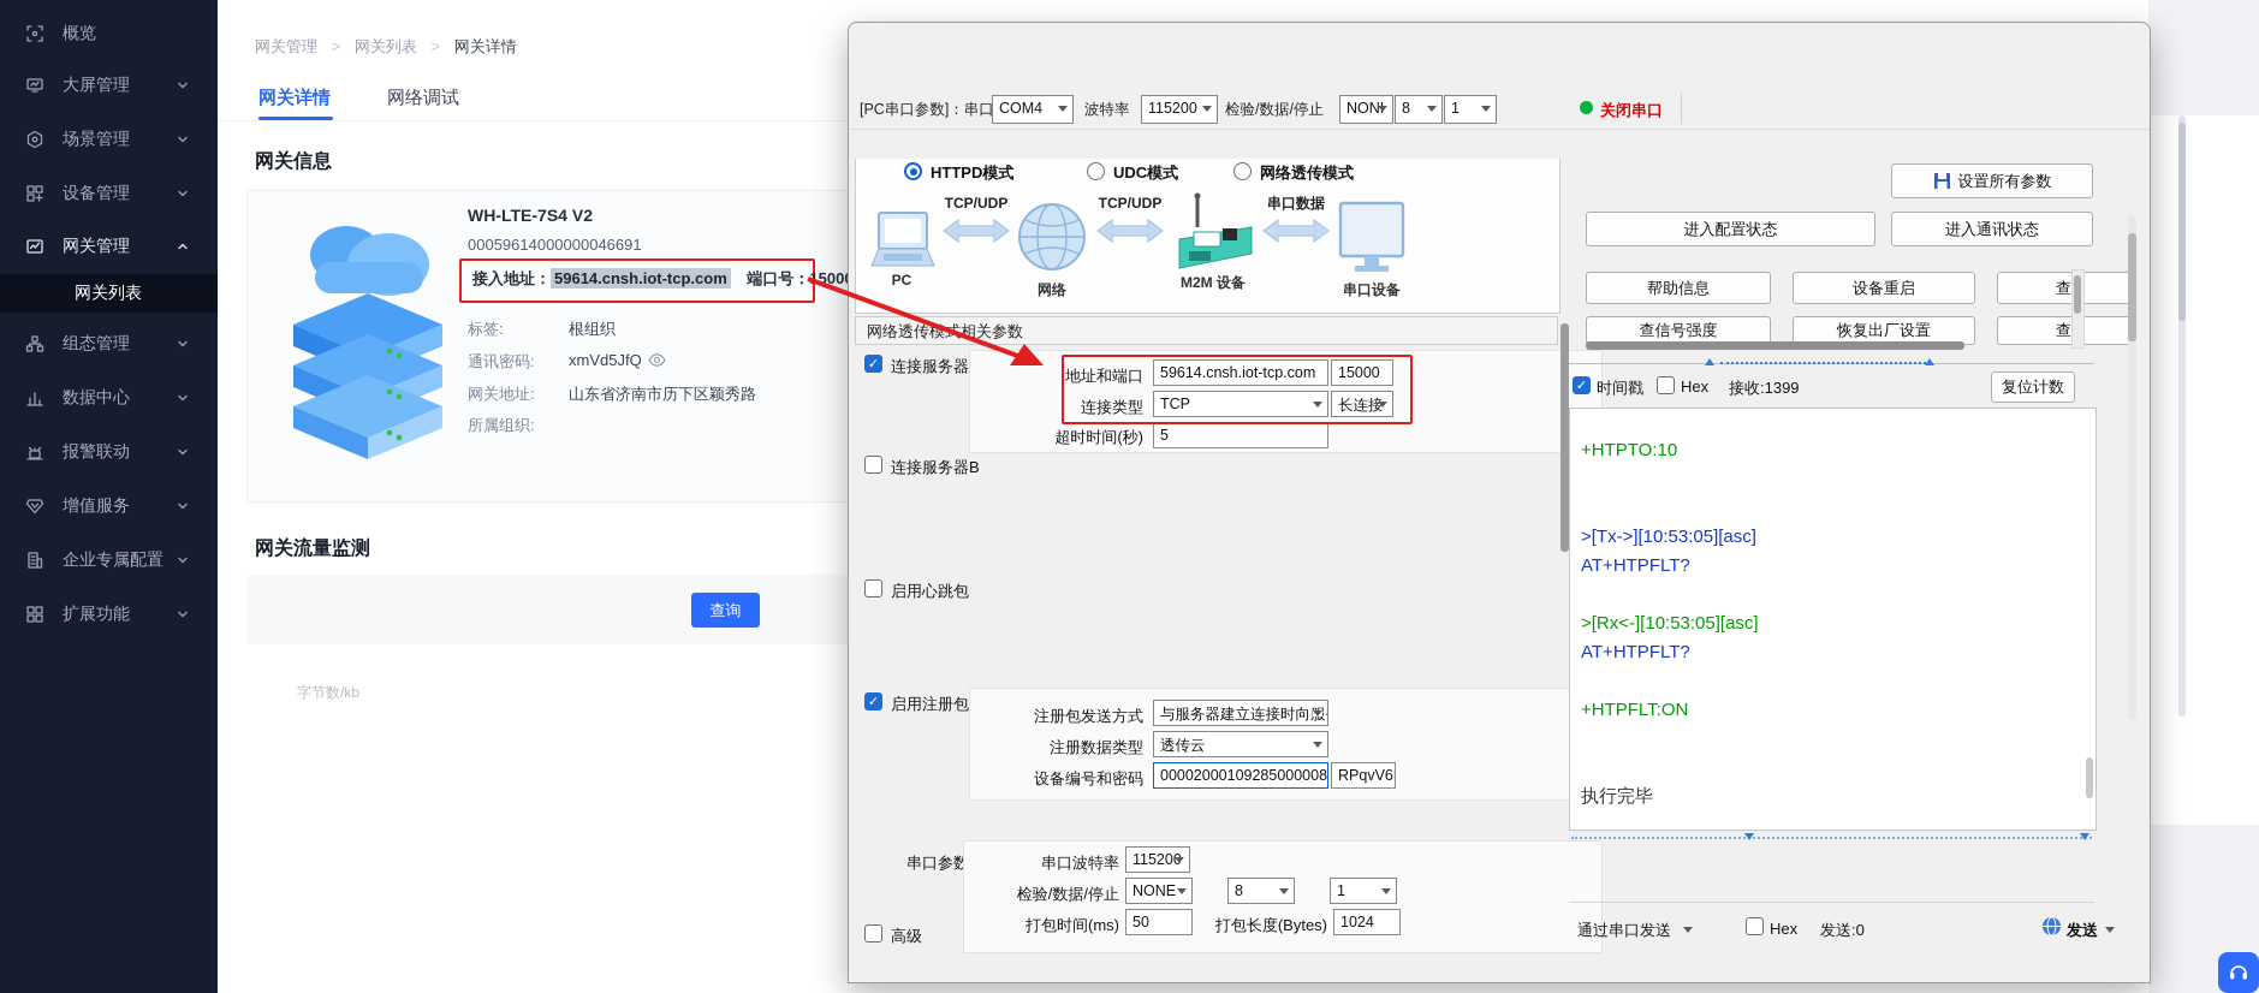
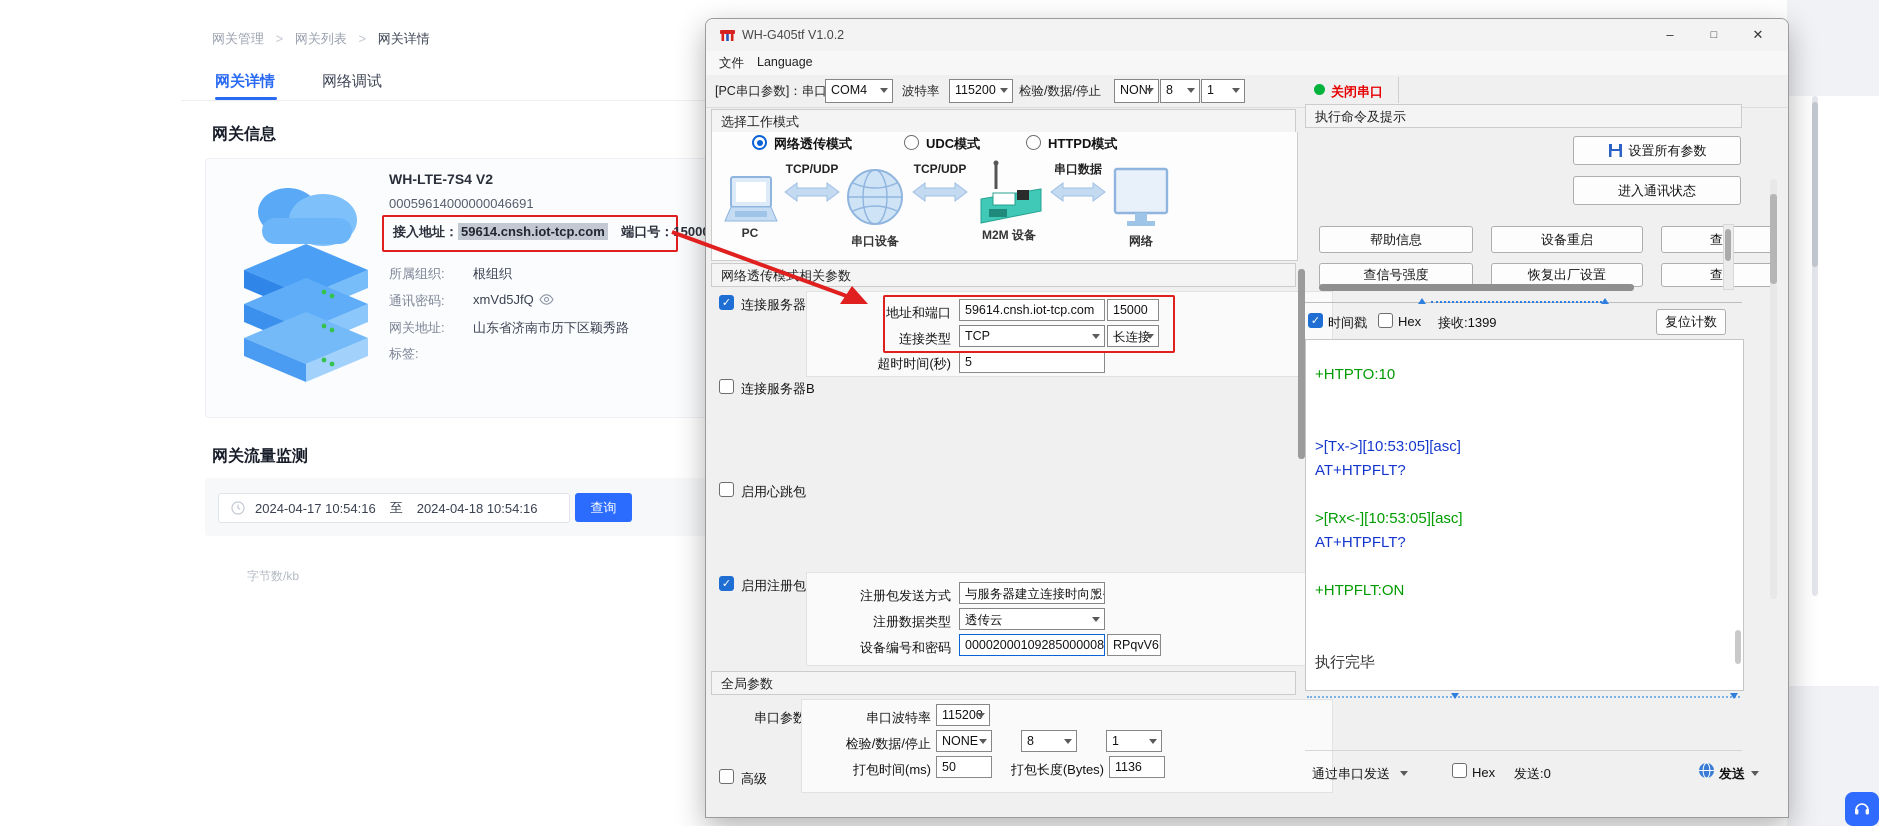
- 概览
- 大屏管理
- 场景管理
- 设备管理
- 网关管理
- 网关列表
- 组态管理
- 数据中心
- 报警联动
- 增值服务
- 企业专属配置
- 扩展功能
  网关管理 > 网关列表 > 网关详情
  网关详情
  网络调试
  网关信息
  WH-LTE-7S4 V2
  00059614000000046691
  接入地址： 59614.cnsh.iot-tcp.com 端口号：1500
- 标签:
+ 所属组织:
  根组织
  通讯密码:
  xmVd5JfQ
  网关地址:
  山东省济南市历下区颖秀路
- 所属组织:
+ 标签:
  网关流量监测
+ 2024-04-17 10:54:16
+ 至
+ 2024-04-18 10:54:16
  查询
  字节数/kb
+ WH-G405tf V1.0.2
+ –
+ □
+ ✕
+ 文件
+ Language
  [PC串口参数]：串口
  COM4
  波特率
  115200
  检验/数据/停止
  NONI
  8
  1
  关闭串口
+ 选择工作模式
- HTTPD模式
+ 网络透传模式
  UDC模式
- 网络透传模式
+ HTTPD模式
  PC
  TCP/UDP
- 网络
+ 串口设备
  TCP/UDP
  M2M 设备
  串口数据
- 串口设备
+ 网络
  网络透传模相关参数
  ✓
  连接服务器
  地址和端口
  59614.cnsh.iot-tcp.com
  15000
  连接类型
  TCP
  长连接
  超时时间(秒)
  5
  连接服务器B
  启用心跳包
  ✓
  启用注册包
  注册包发送方式
  与服务器建立连接时向
  注册数据类型
  透传云
  设备编号和密码
  00002000109285000008
  RPqvV6
+ 全局参数
  串口参数
  串口波特率
  115200
  检验/数据/停止
  NONE
  8
  1
  打包时间(ms)
  50
  打包长度(Bytes)
- 1024
+ 1136
  高级
+ 执行命令及提示
  设置所有参数
- 进入配置状态
  进入通讯状态
  帮助信息
  设备重启
  查
  查信号强度
  恢复出厂设置
  查
  ✓
  时间戳
  Hex
  接收:1399
  复位计数
  +HTPTO:10
  >[Tx->][10:53:05][asc]
  AT+HTPFLT?
  >[Rx<-][10:53:05][asc]
  AT+HTPFLT?
  +HTPFLT:ON
  执行完毕
  通过串口发送
  Hex
  发送:0
  发送
